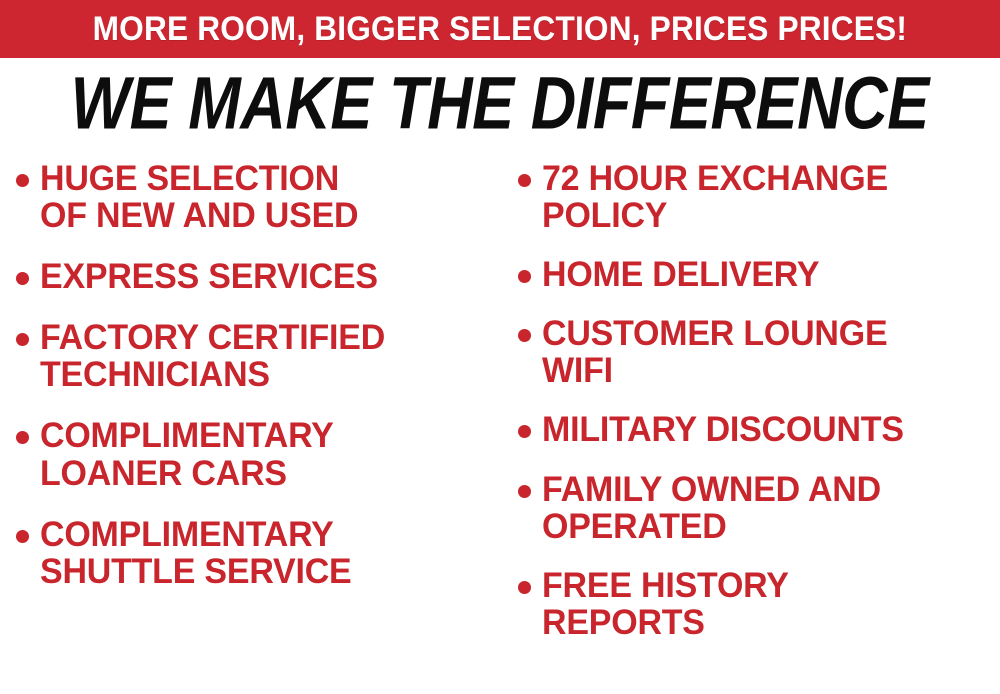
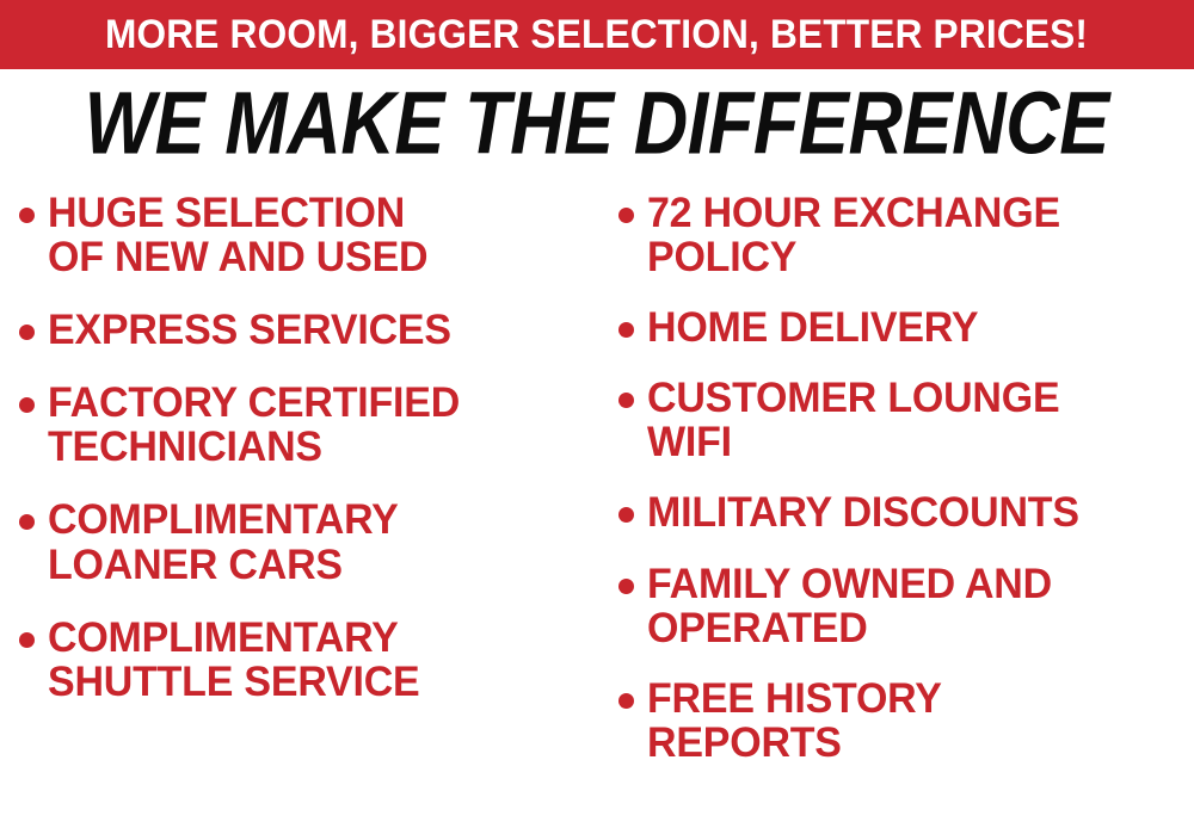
- MORE ROOM, BIGGER SELECTION, PRICES PRICES!
+ MORE ROOM, BIGGER SELECTION, BETTER PRICES!
  WE MAKE THE DIFFERENCE
  HUGE SELECTION
  OF NEW AND USED
  EXPRESS SERVICES
  FACTORY CERTIFIED
  TECHNICIANS
  COMPLIMENTARY
  LOANER CARS
  COMPLIMENTARY
  SHUTTLE SERVICE
  72 HOUR EXCHANGE
  POLICY
  HOME DELIVERY
  CUSTOMER LOUNGE
  WIFI
  MILITARY DISCOUNTS
  FAMILY OWNED AND
  OPERATED
  FREE HISTORY
  REPORTS
